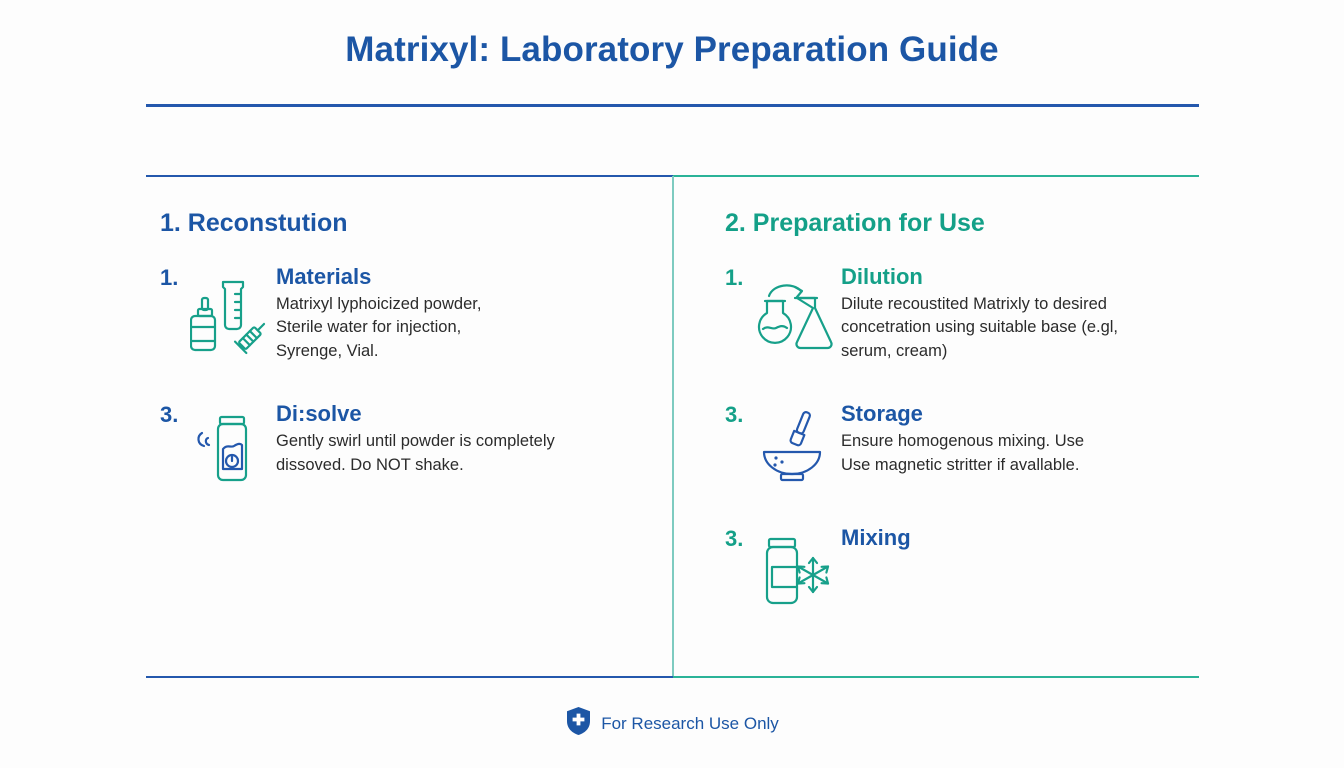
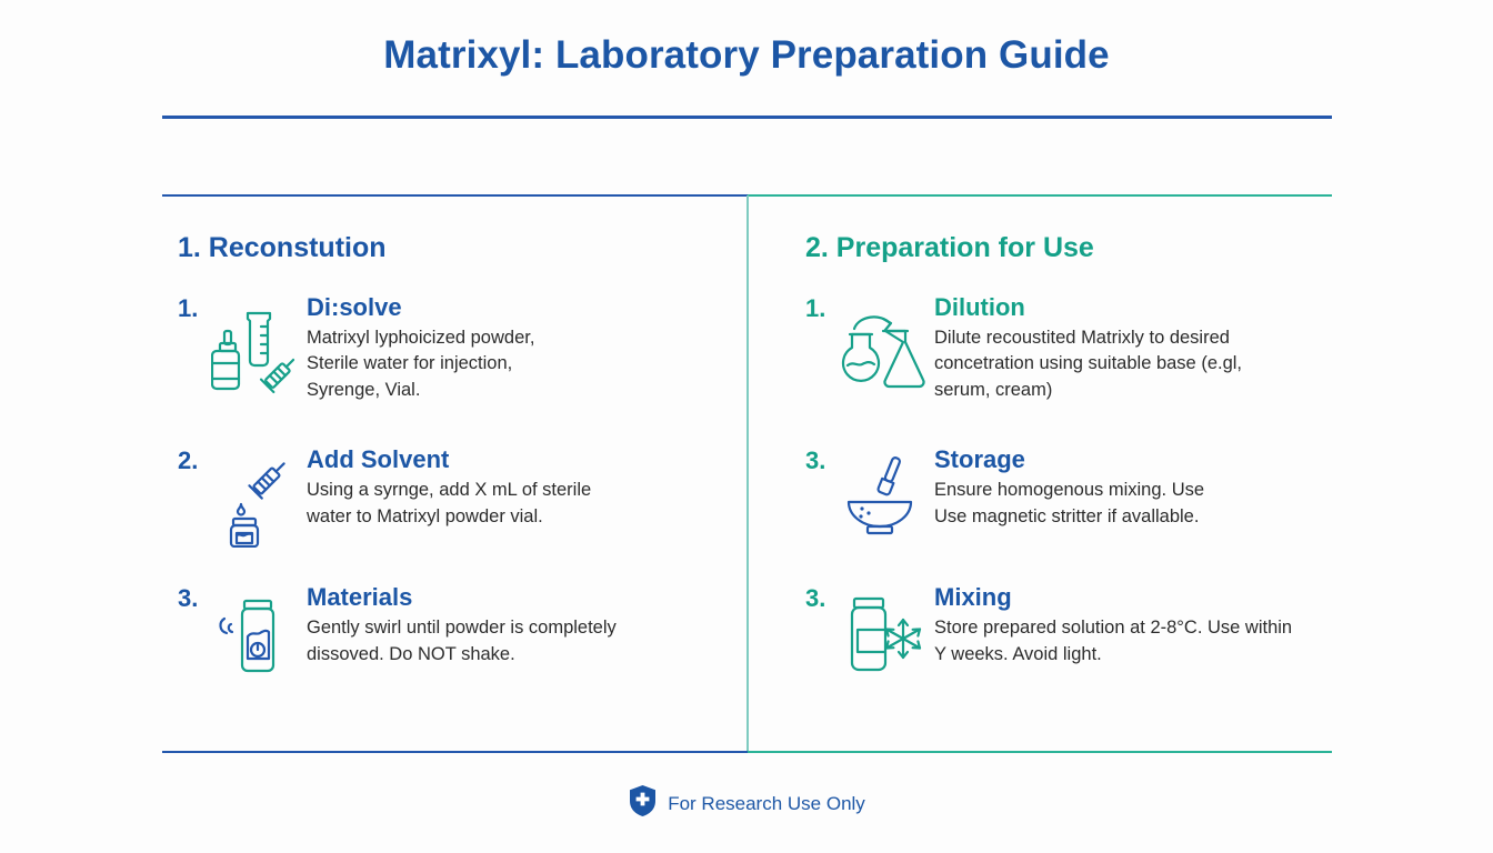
  Matrixyl: Laboratory Preparation Guide
  1. Reconstution
  1.
- Materials
+ Di:solve
  Matrixyl lyphoicized powder,
  Sterile water for injection,
  Syrenge, Vial.
+ 2.
+ Add Solvent
+ Using a syrnge, add X mL of sterile
+ water to Matrixyl powder vial.
  3.
- Di:solve
+ Materials
  Gently swirl until powder is completely
  dissoved. Do NOT shake.
  2. Preparation for Use
  1.
  Dilution
  Dilute recoustited Matrixly to desired
  concetration using suitable base (e.gl,
  serum, cream)
  3.
  Storage
  Ensure homogenous mixing. Use
  Use magnetic stritter if avallable.
  3.
  Mixing
+ Store prepared solution at 2-8°C. Use within
+ Y weeks. Avoid light.
  For Research Use Only
